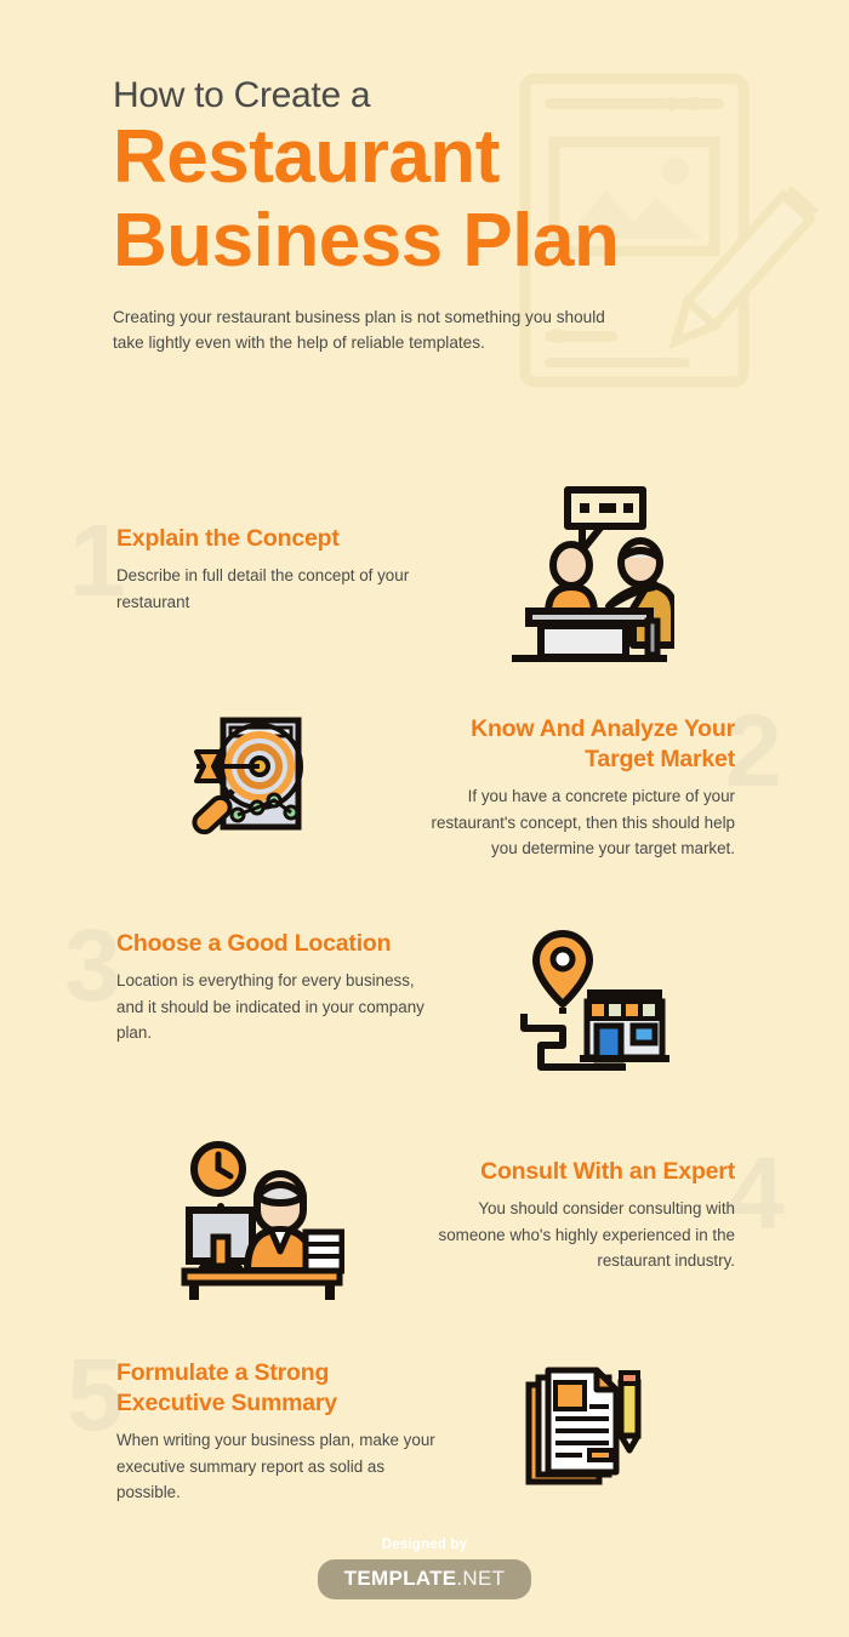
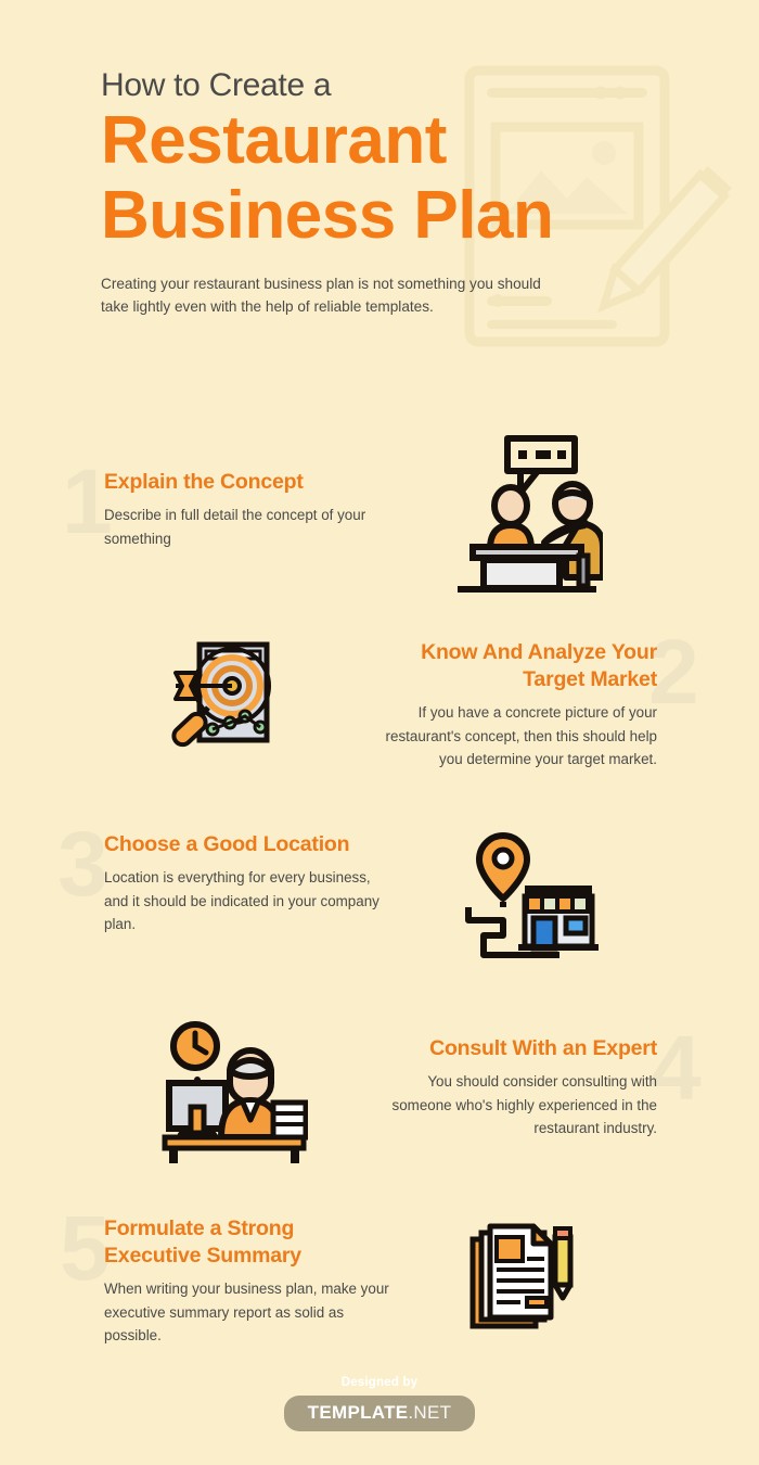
  How to Create a
  Restaurant
  Business Plan
  Creating your restaurant business plan is not something you should take lightly even with the help of reliable templates.
  1
  Explain the Concept
- Describe in full detail the concept of your restaurant
+ Describe in full detail the concept of your something
  2
  Know And Analyze Your Target Market
  If you have a concrete picture of your restaurant's concept, then this should help you determine your target market.
  3
  Choose a Good Location
  Location is everything for every business, and it should be indicated in your company plan.
  4
  Consult With an Expert
  You should consider consulting with someone who's highly experienced in the restaurant industry.
  5
  Formulate a Strong Executive Summary
  When writing your business plan, make your executive summary report as solid as possible.
  Designed by
  TEMPLATE.NET
